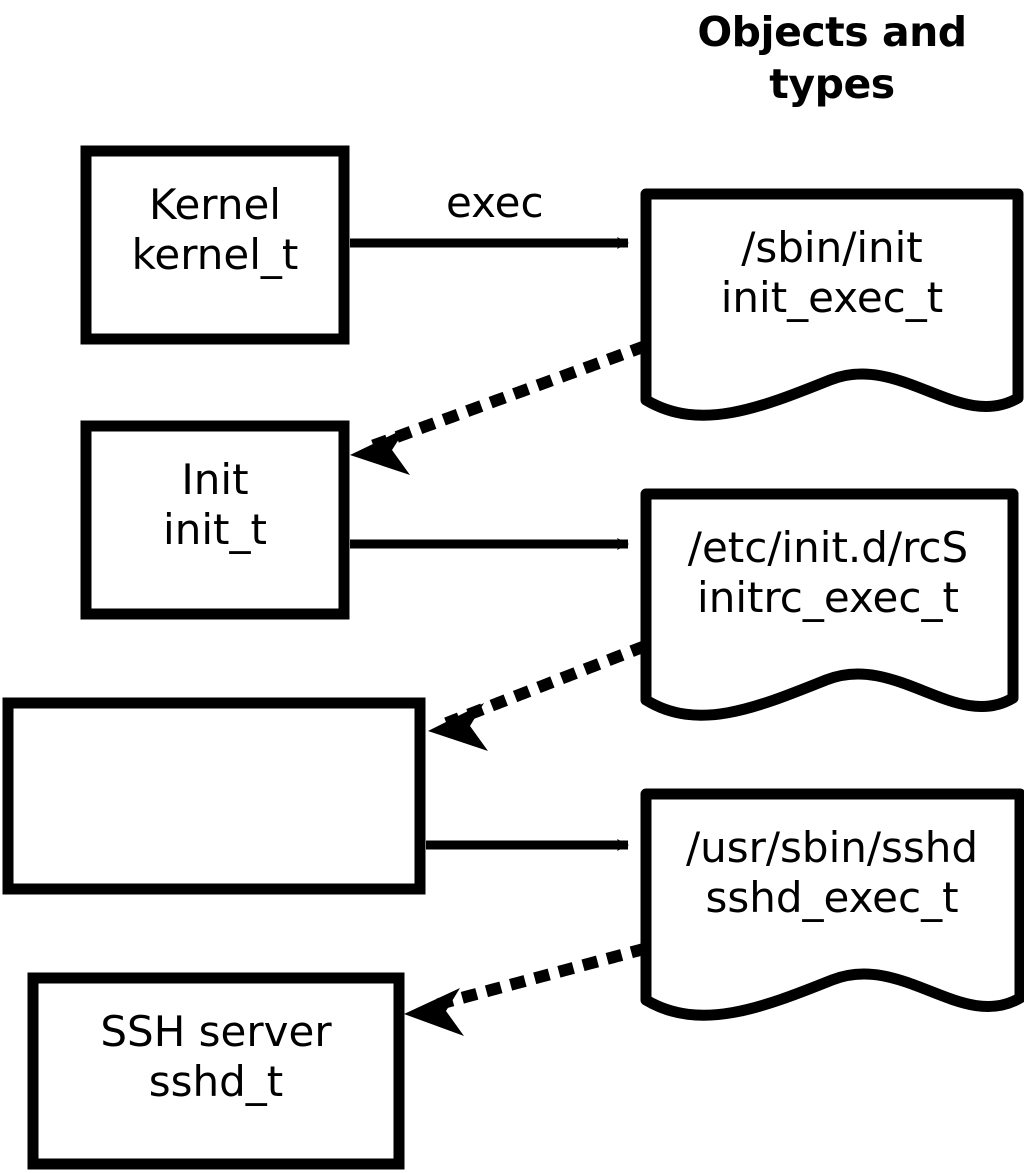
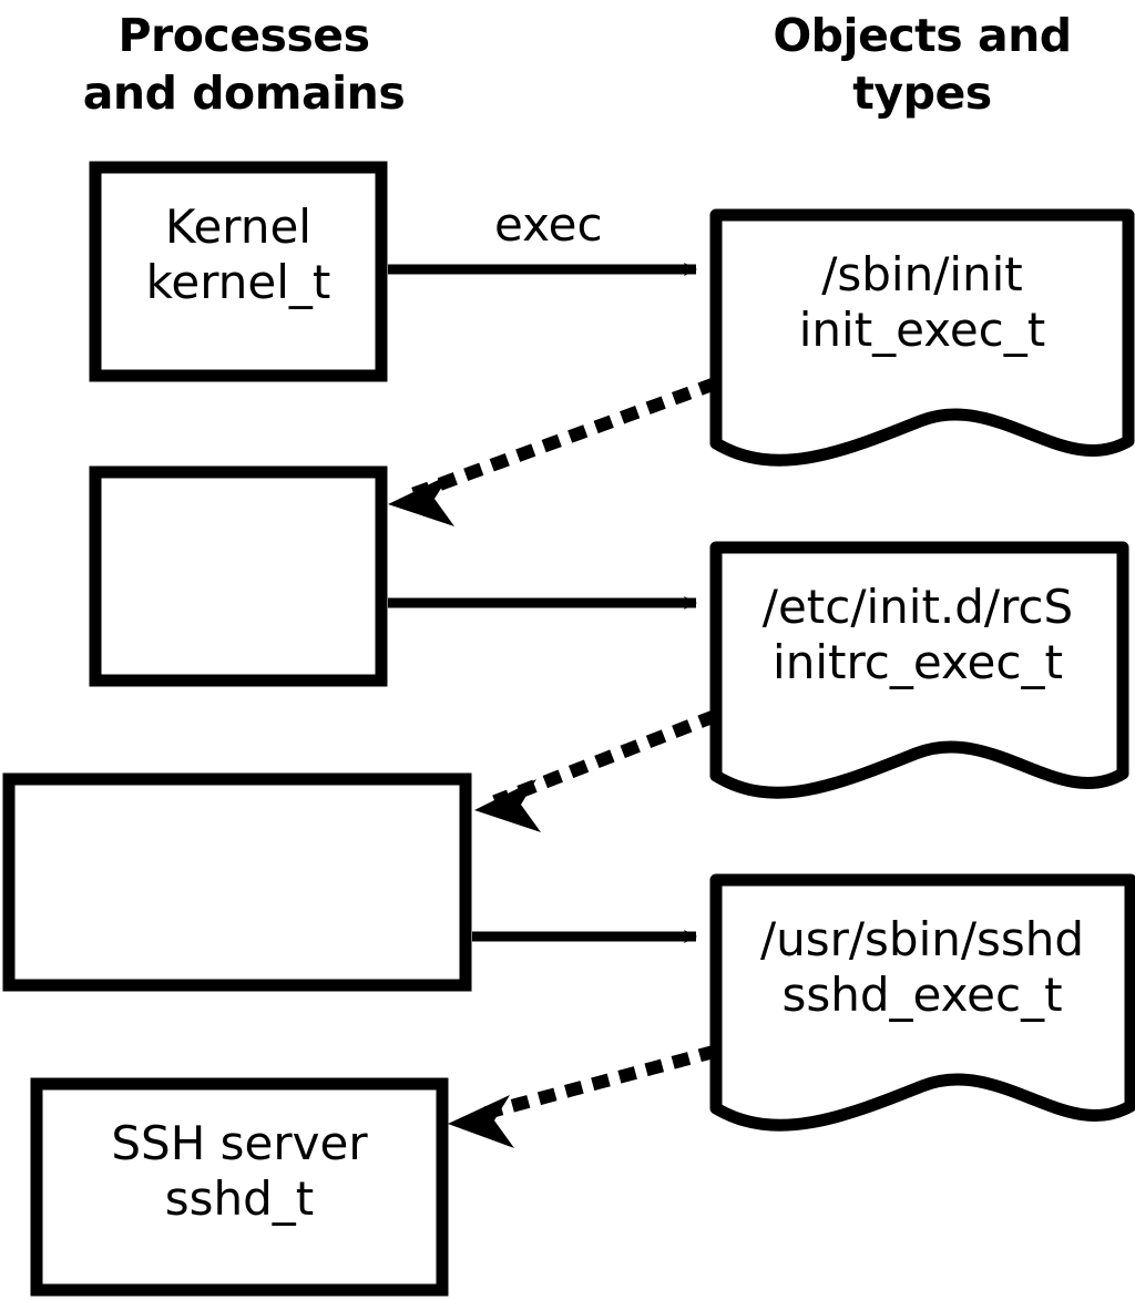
+ Processes
+ and domains
  Objects and
  types
  Kernel
  kernel_t
- Init
- init_t
  SSH server
  sshd_t
  /sbin/init
  init_exec_t
  /etc/init.d/rcS
  initrc_exec_t
  /usr/sbin/sshd
  sshd_exec_t
  exec
